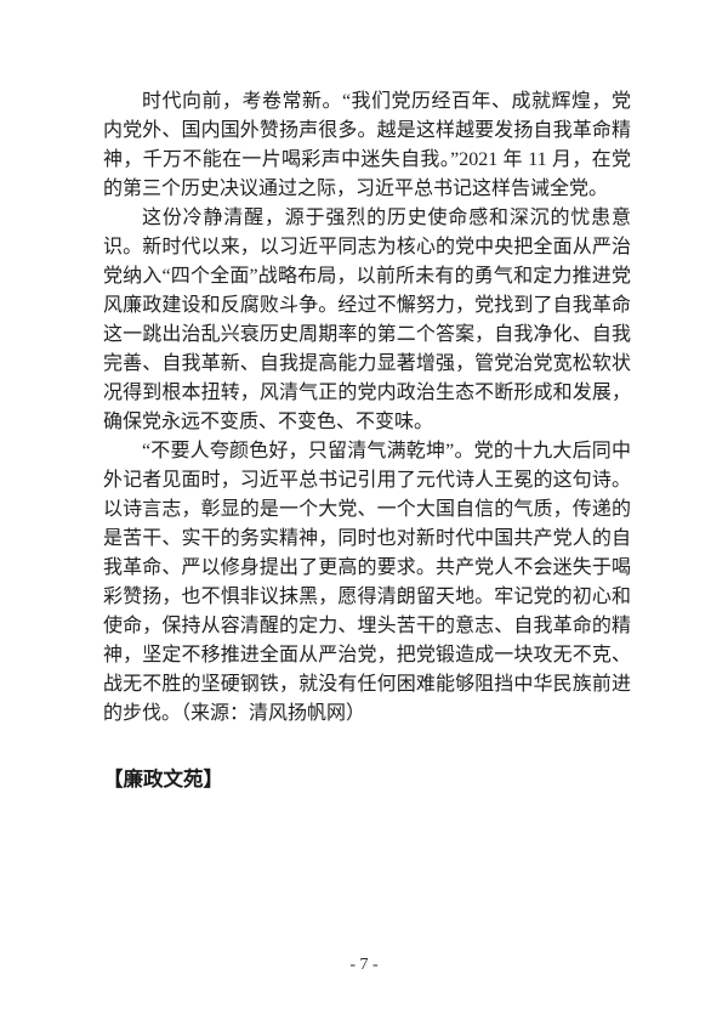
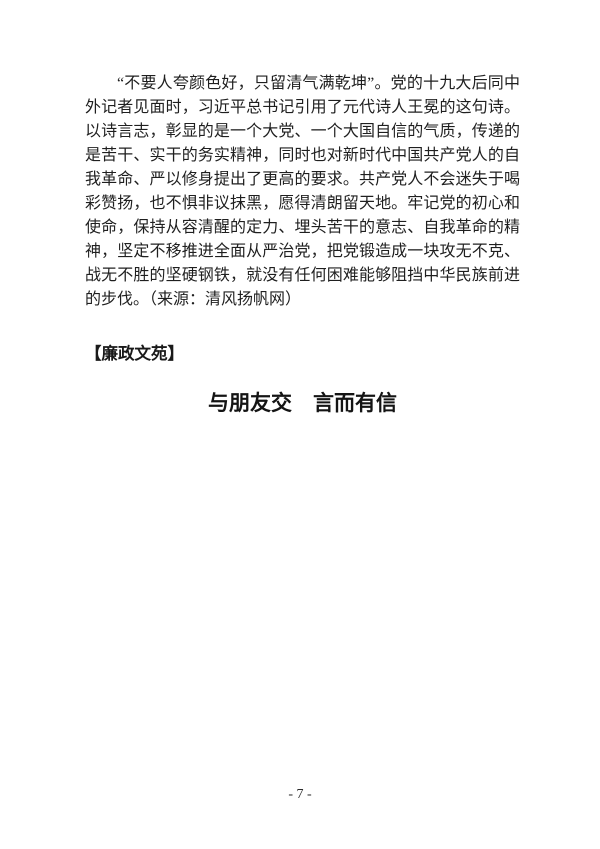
- 时代向前，考卷常新。“我们党历经百年、成就辉煌，党内党外、国内国外赞扬声很多。越是这样越要发扬自我革命精神，千万不能在一片喝彩声中迷失自我。”2021 年 11 月，在党的第三个历史决议通过之际，习近平总书记这样告诫全党。
- 这份冷静清醒，源于强烈的历史使命感和深沉的忧患意识。新时代以来，以习近平同志为核心的党中央把全面从严治党纳入“四个全面”战略布局，以前所未有的勇气和定力推进党风廉政建设和反腐败斗争。经过不懈努力，党找到了自我革命这一跳出治乱兴衰历史周期率的第二个答案，自我净化、自我完善、自我革新、自我提高能力显著增强，管党治党宽松软状况得到根本扭转，风清气正的党内政治生态不断形成和发展，确保党永远不变质、不变色、不变味。
  “不要人夸颜色好，只留清气满乾坤”。党的十九大后同中外记者见面时，习近平总书记引用了元代诗人王冕的这句诗。以诗言志，彰显的是一个大党、一个大国自信的气质，传递的是苦干、实干的务实精神，同时也对新时代中国共产党人的自我革命、严以修身提出了更高的要求。共产党人不会迷失于喝彩赞扬，也不惧非议抹黑，愿得清朗留天地。牢记党的初心和使命，保持从容清醒的定力、埋头苦干的意志、自我革命的精神，坚定不移推进全面从严治党，把党锻造成一块攻无不克、战无不胜的坚硬钢铁，就没有任何困难能够阻挡中华民族前进的步伐。（来源：清风扬帆网）
  【廉政文苑】
+ 与朋友交 言而有信
  - 7 -
